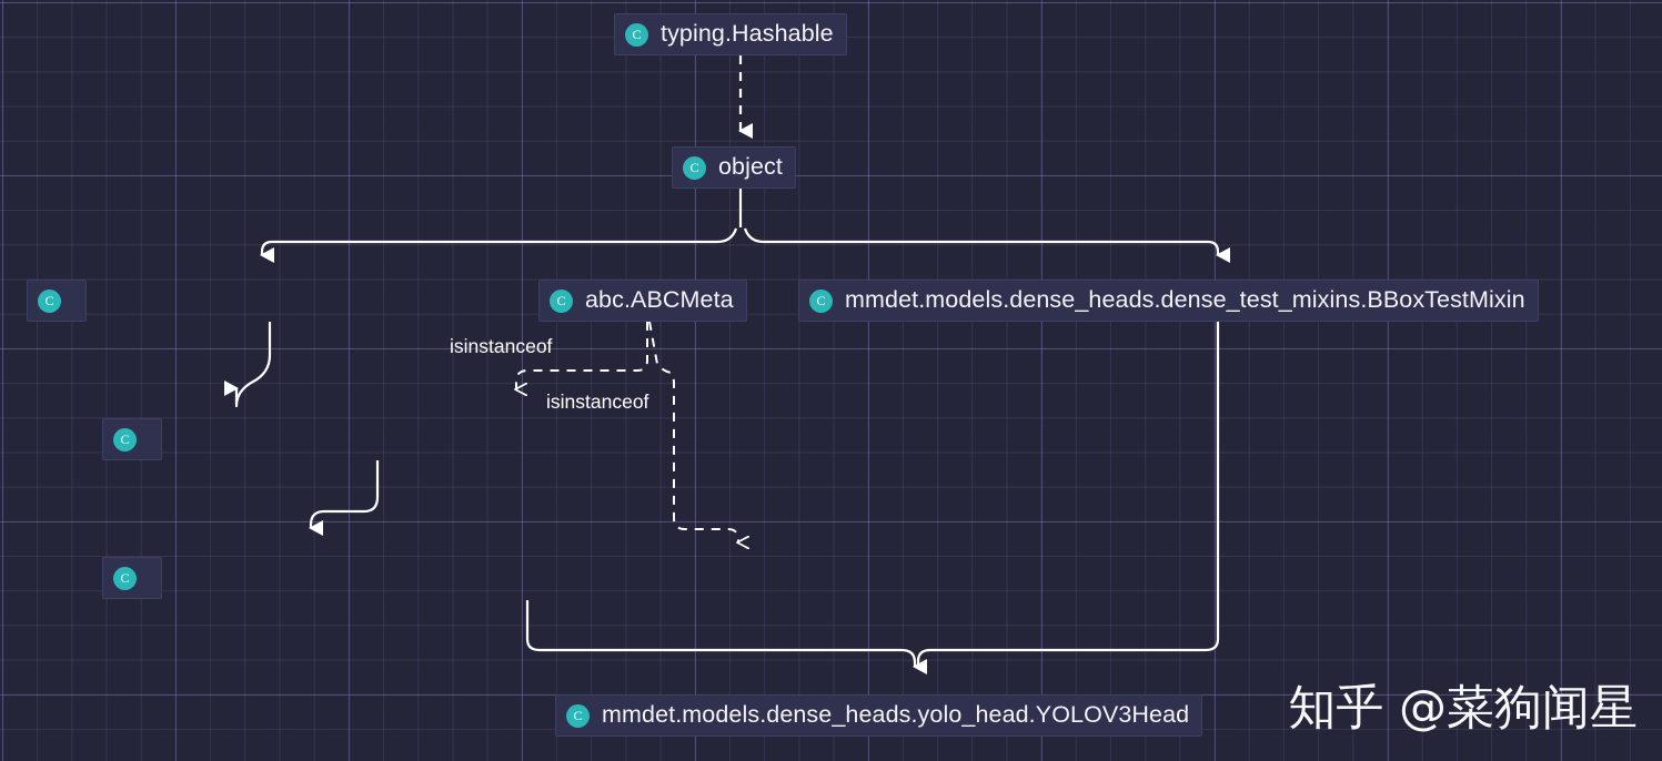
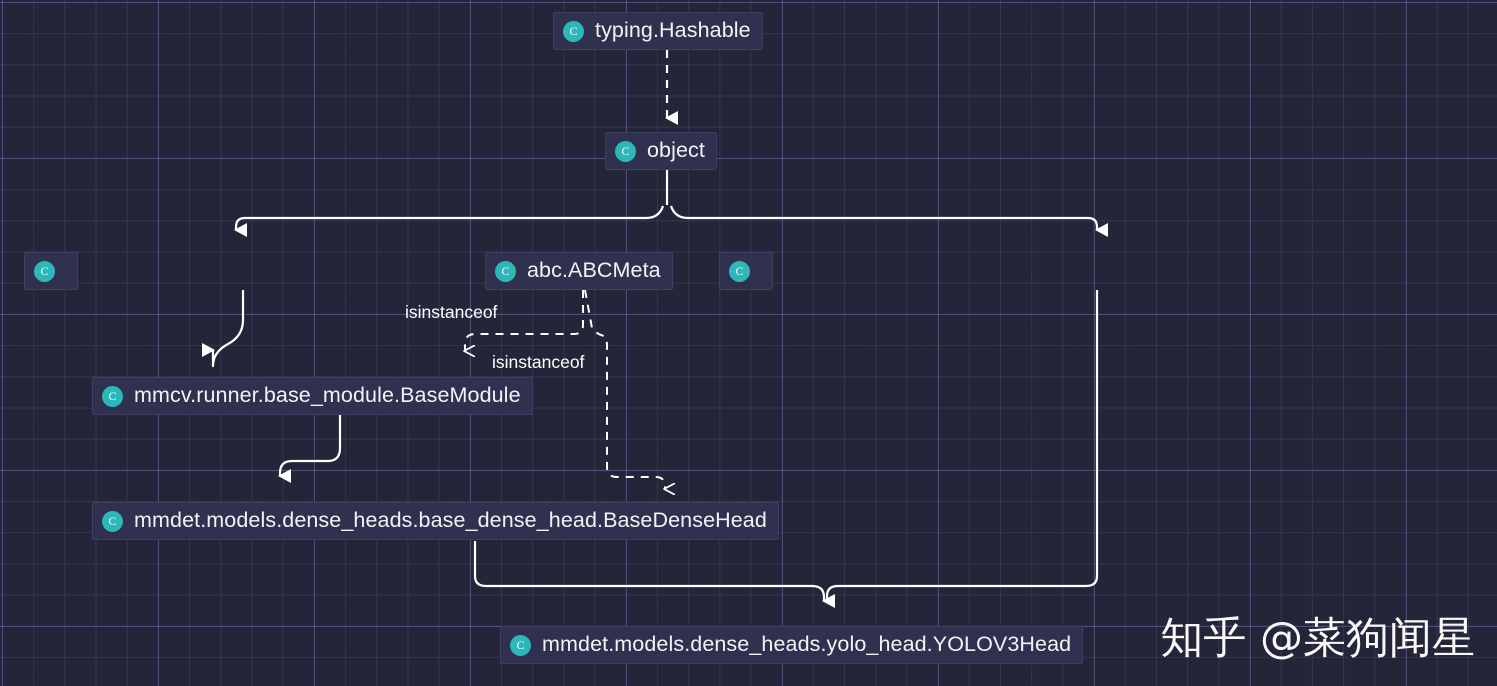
  C
  typing.Hashable
  C
  object
  C
  C
  abc.ABCMeta
  C
- mmdet.models.dense_heads.dense_test_mixins.BBoxTestMixin
  C
+ mmcv.runner.base_module.BaseModule
  C
+ mmdet.models.dense_heads.base_dense_head.BaseDenseHead
  C
  mmdet.models.dense_heads.yolo_head.YOLOV3Head
  isinstanceof
  isinstanceof
  知乎 @菜狗闻星
